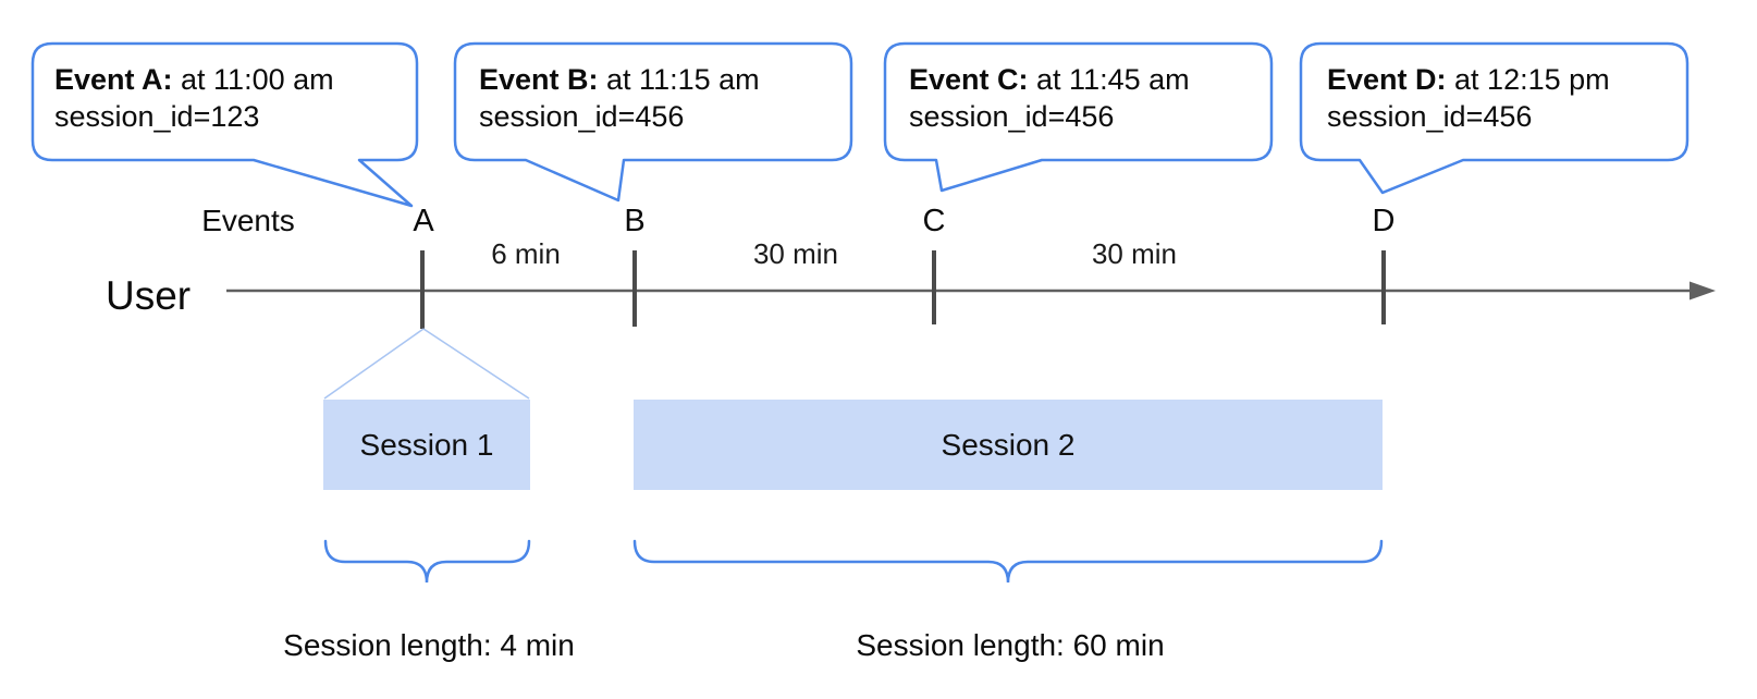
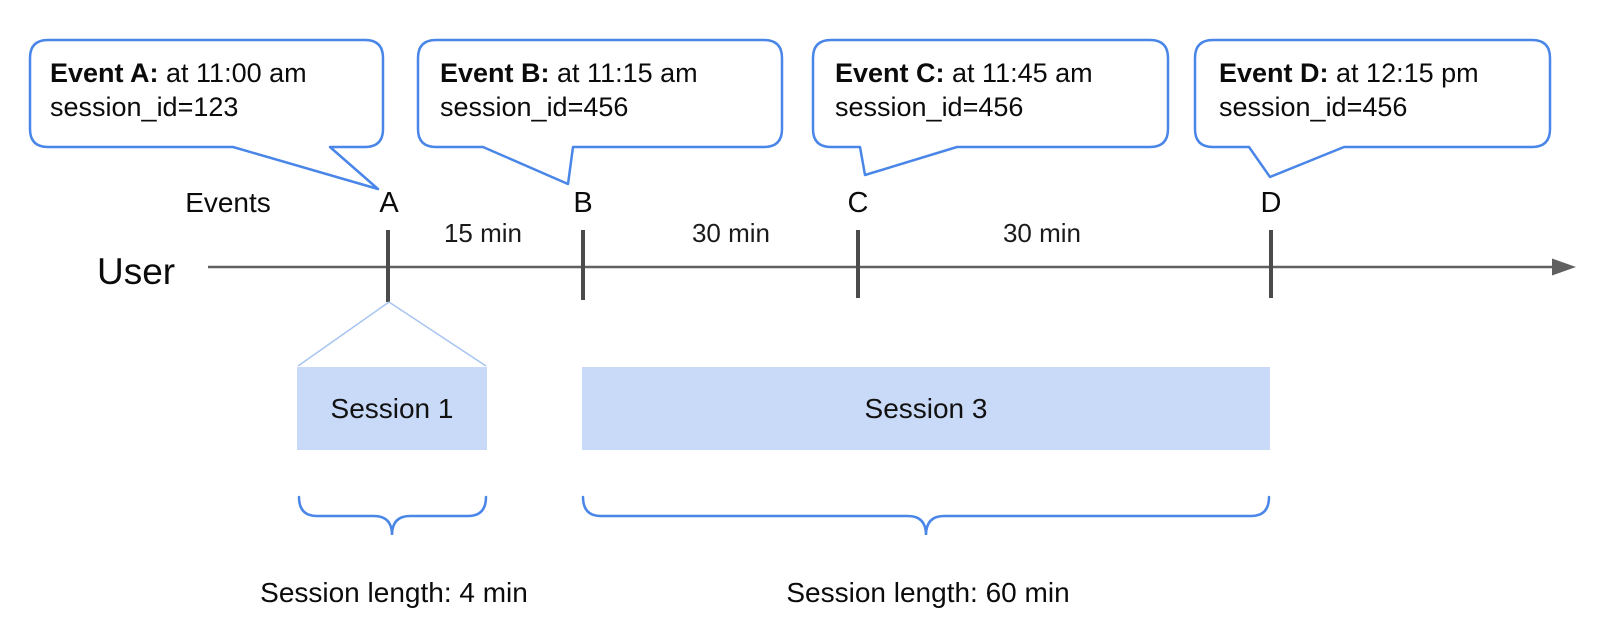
  Session 1
- Session 2
+ Session 3
  Event A: at 11:00 am
  session_id=123
  Event B: at 11:15 am
  session_id=456
  Event C: at 11:45 am
  session_id=456
  Event D: at 12:15 pm
  session_id=456
  Events
  A
  B
  C
  D
- 6 min
+ 15 min
  30 min
  30 min
  User
  Session length: 4 min
  Session length: 60 min
